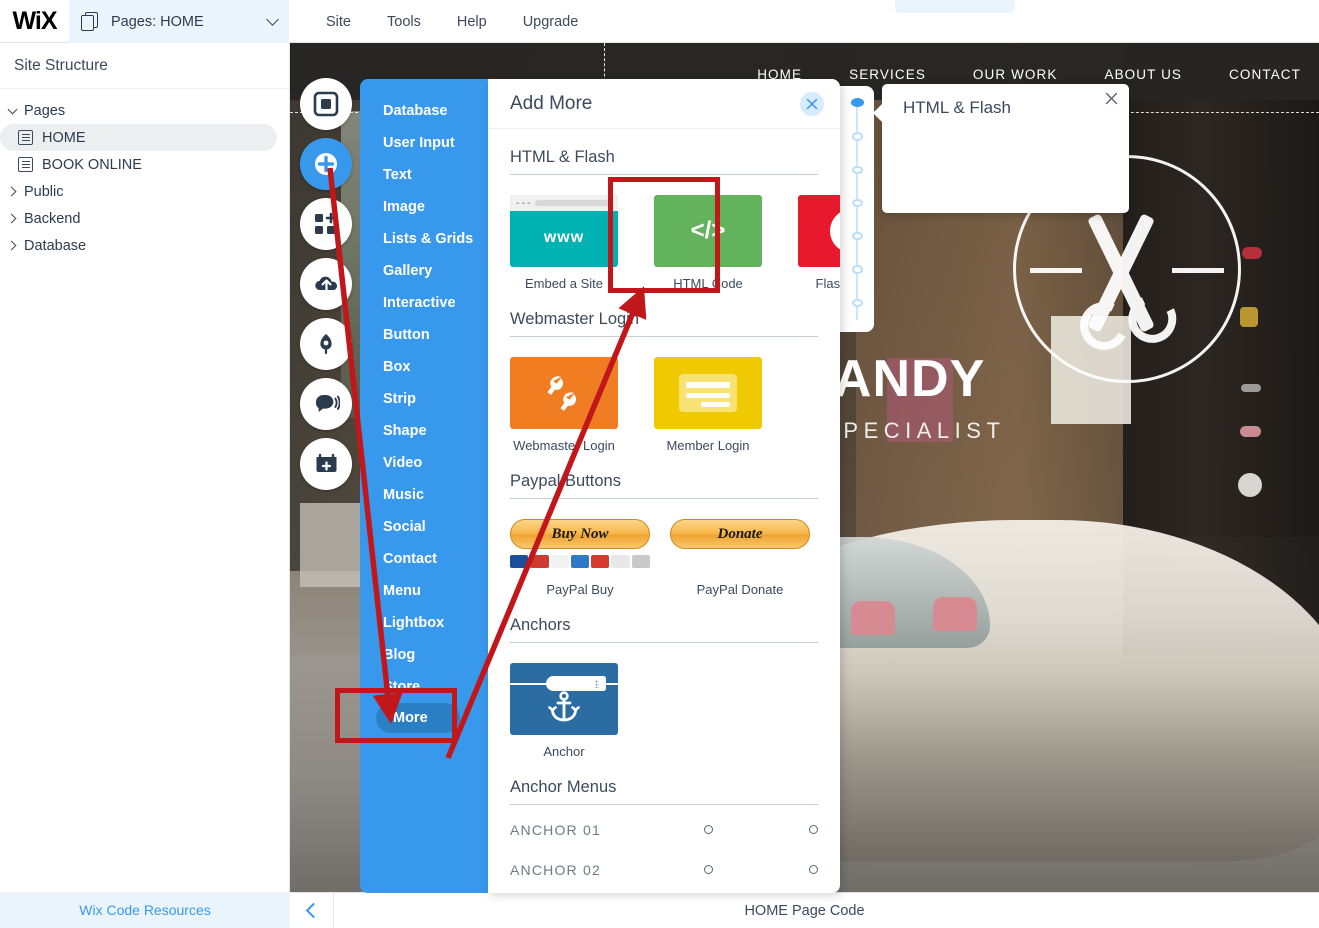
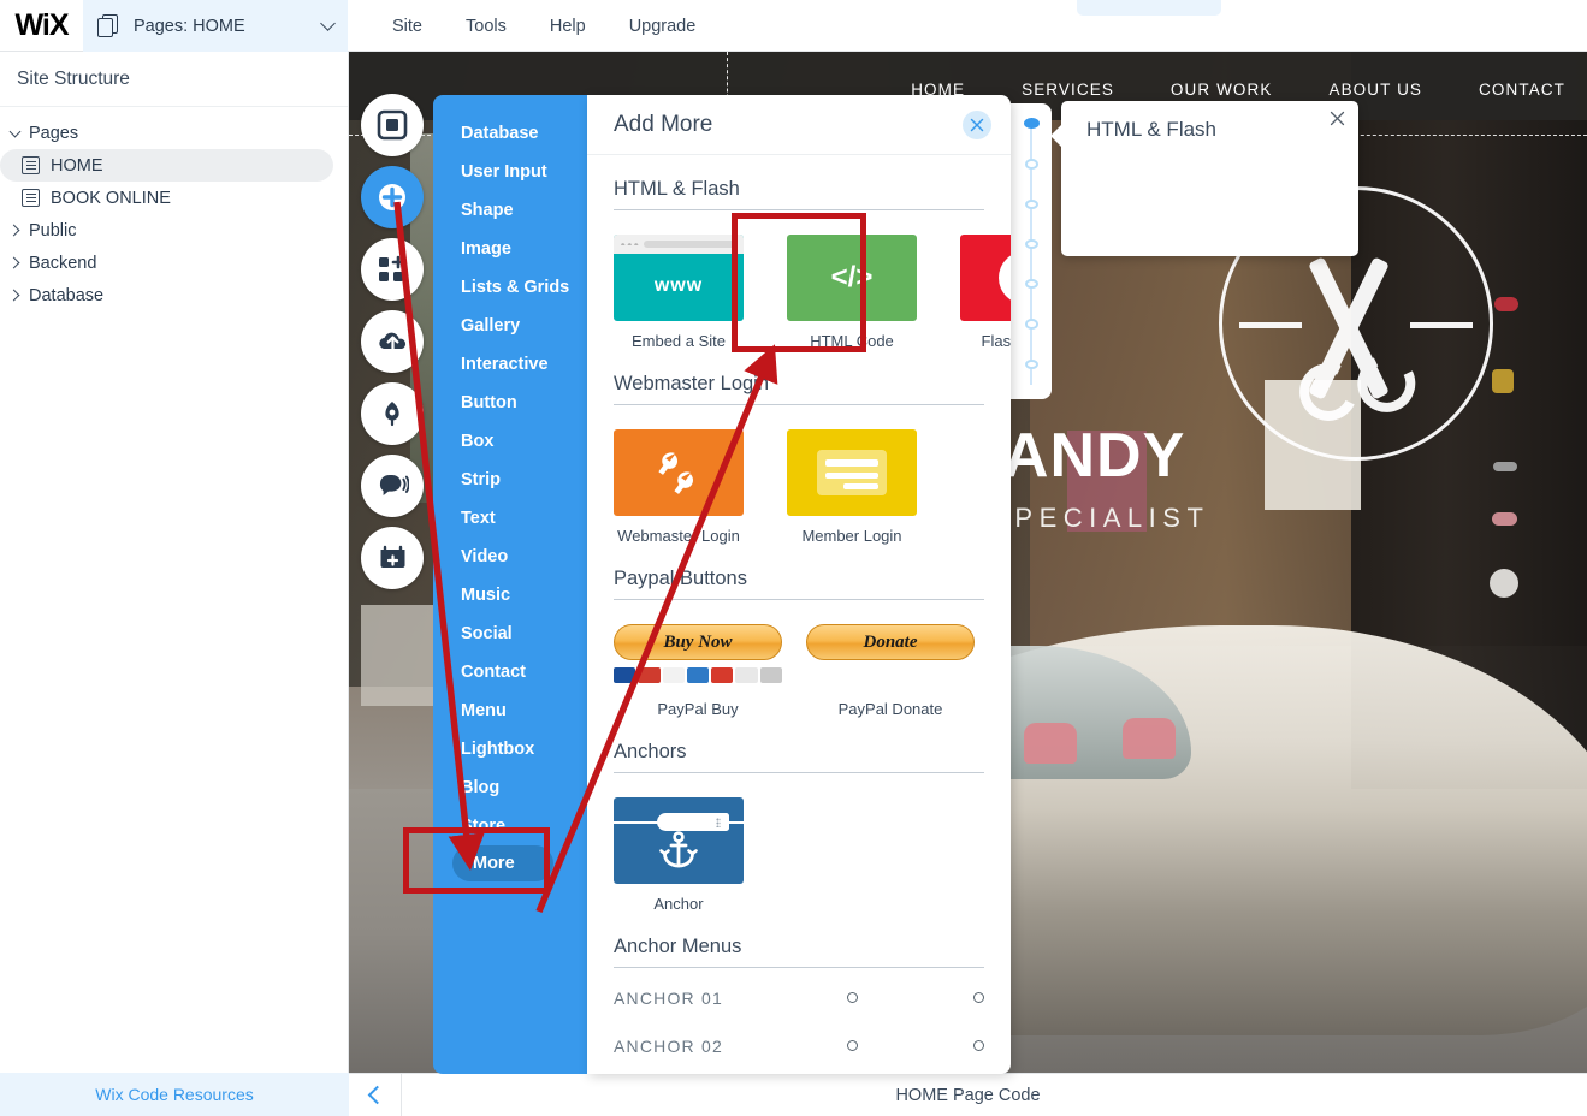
  WiX
  Pages: HOME
  Site
  Tools
  Help
  Upgrade
  Site Structure
  Pages
  HOME
  BOOK ONLINE
  Public
  Backend
  Database
  Wix Code Resources
  HOME
  SERVICES
  OUR WORK
  ABOUT US
  CONTACT
  Database
  User Input
- Text
+ Shape
  Image
  Lists & Grids
  Gallery
  Interactive
  Button
  Box
  Strip
- Shape
+ Text
  Video
  Music
  Social
  Contact
  Menu
  Lightbox
  Blog
  tore
  More
  Add More
  HTML & Flash
  www
  Embed a Site
  </>
  HTML Code
  Webmaster Logn
  Webmaste Login
  Member Login
  Paypal Buttons
  Buy Now
  PayPal Buy
  Donate
  PayPal Donate
  Anchors
  Anchor
  Anchor Menus
  ANCHOR 01
  ANCHOR 02
  HTML & Flash
  HOME Page Code
